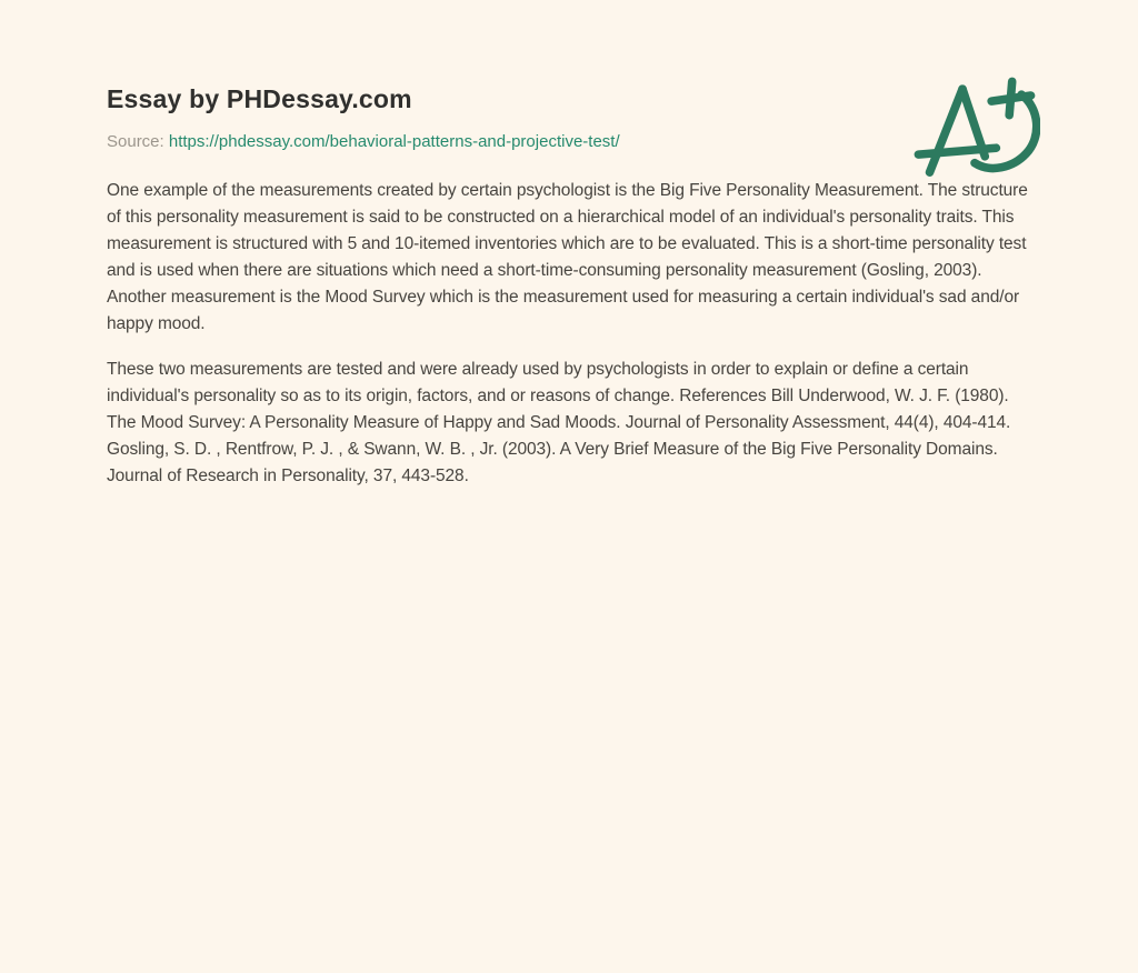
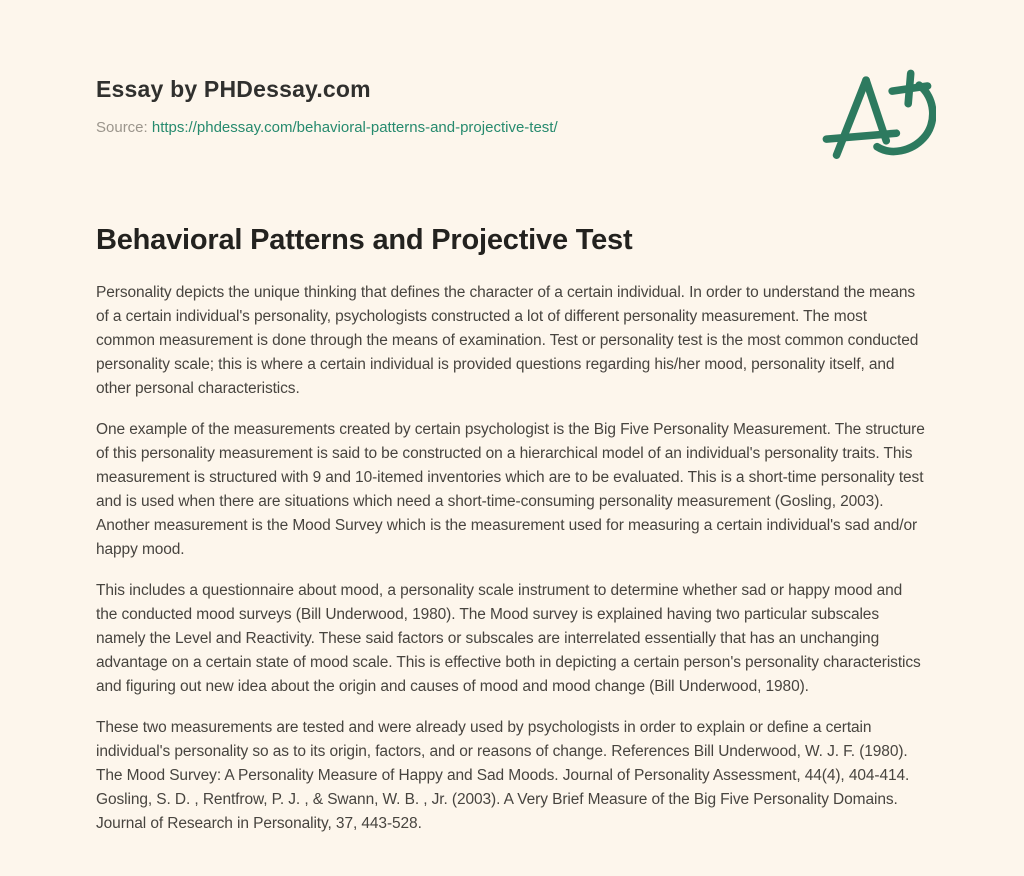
  Essay by PHDessay.com
  Source: https://phdessay.com/behavioral-patterns-and-projective-test/
+ Behavioral Patterns and Projective Test
+ Personality depicts the unique thinking that defines the character of a certain individual. In order to understand the means of a certain individual's personality, psychologists constructed a lot of different personality measurement. The most common measurement is done through the means of examination. Test or personality test is the most common conducted personality scale; this is where a certain individual is provided questions regarding his/her mood, personality itself, and other personal characteristics.
- One example of the measurements created by certain psychologist is the Big Five Personality Measurement. The structure of this personality measurement is said to be constructed on a hierarchical model of an individual's personality traits. This measurement is structured with 5 and 10-itemed inventories which are to be evaluated. This is a short-time personality test and is used when there are situations which need a short-time-consuming personality measurement (Gosling, 2003). Another measurement is the Mood Survey which is the measurement used for measuring a certain individual's sad and/or happy mood.
+ One example of the measurements created by certain psychologist is the Big Five Personality Measurement. The structure of this personality measurement is said to be constructed on a hierarchical model of an individual's personality traits. This measurement is structured with 9 and 10-itemed inventories which are to be evaluated. This is a short-time personality test and is used when there are situations which need a short-time-consuming personality measurement (Gosling, 2003). Another measurement is the Mood Survey which is the measurement used for measuring a certain individual's sad and/or happy mood.
+ This includes a questionnaire about mood, a personality scale instrument to determine whether sad or happy mood and the conducted mood surveys (Bill Underwood, 1980). The Mood survey is explained having two particular subscales namely the Level and Reactivity. These said factors or subscales are interrelated essentially that has an unchanging advantage on a certain state of mood scale. This is effective both in depicting a certain person's personality characteristics and figuring out new idea about the origin and causes of mood and mood change (Bill Underwood, 1980).
  These two measurements are tested and were already used by psychologists in order to explain or define a certain individual's personality so as to its origin, factors, and or reasons of change. References Bill Underwood, W. J. F. (1980). The Mood Survey: A Personality Measure of Happy and Sad Moods. Journal of Personality Assessment, 44(4), 404-414. Gosling, S. D. , Rentfrow, P. J. , & Swann, W. B. , Jr. (2003). A Very Brief Measure of the Big Five Personality Domains. Journal of Research in Personality, 37, 443-528.
